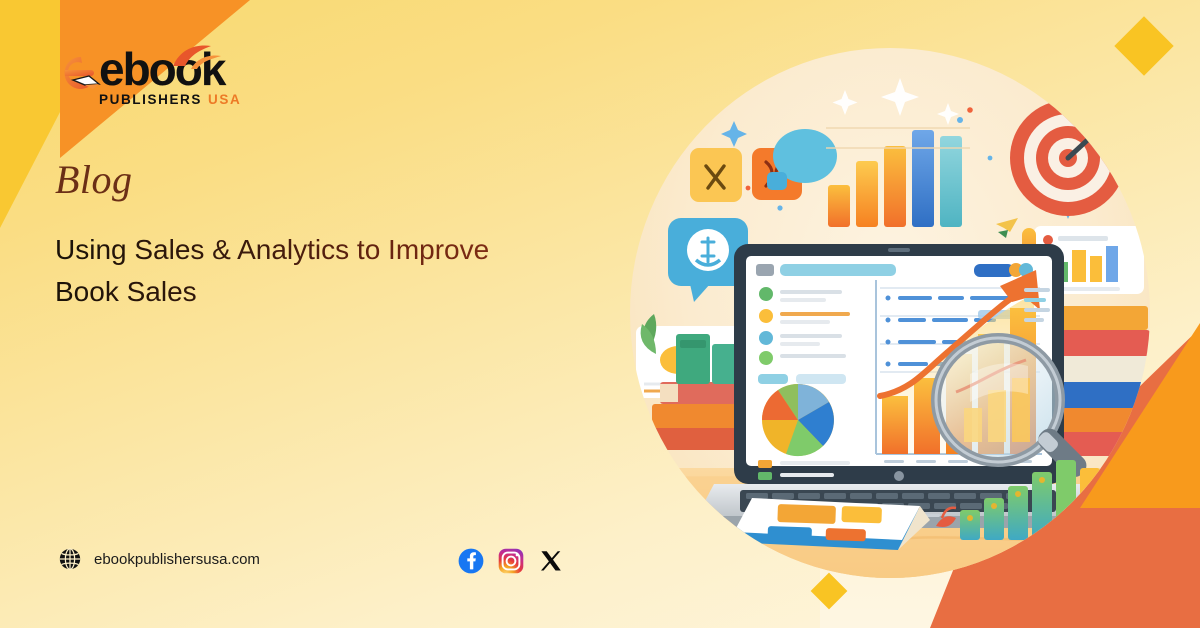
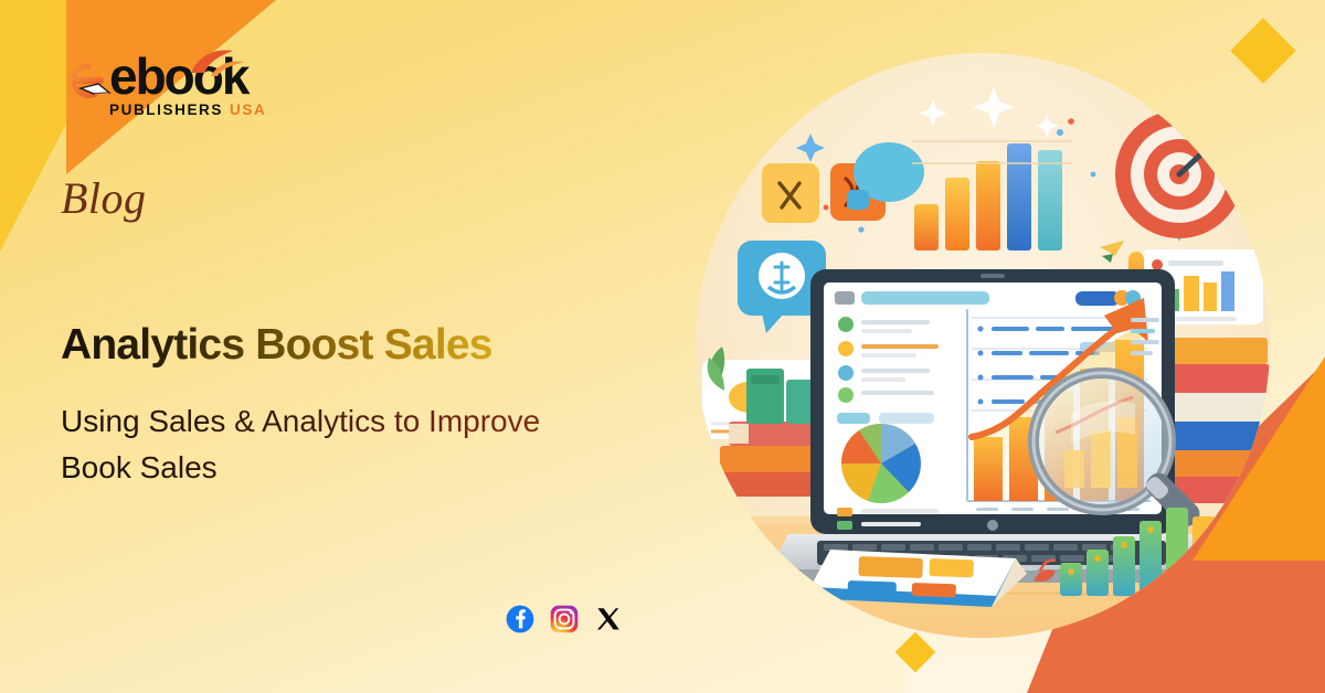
  ebook
  PUBLISHERS
  USA
  Blog
+ Analytics Boost Sales
  Using Sales & Analytics to Improve Book Sales
- ebookpublishersusa.com
